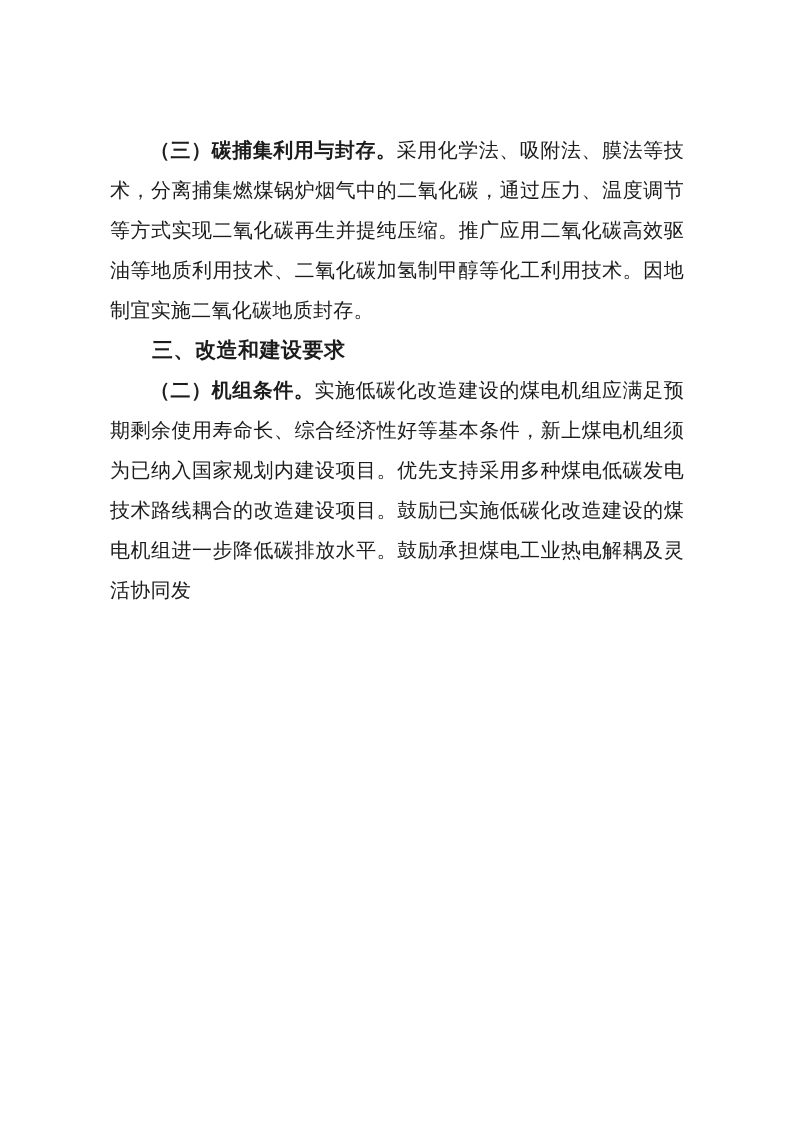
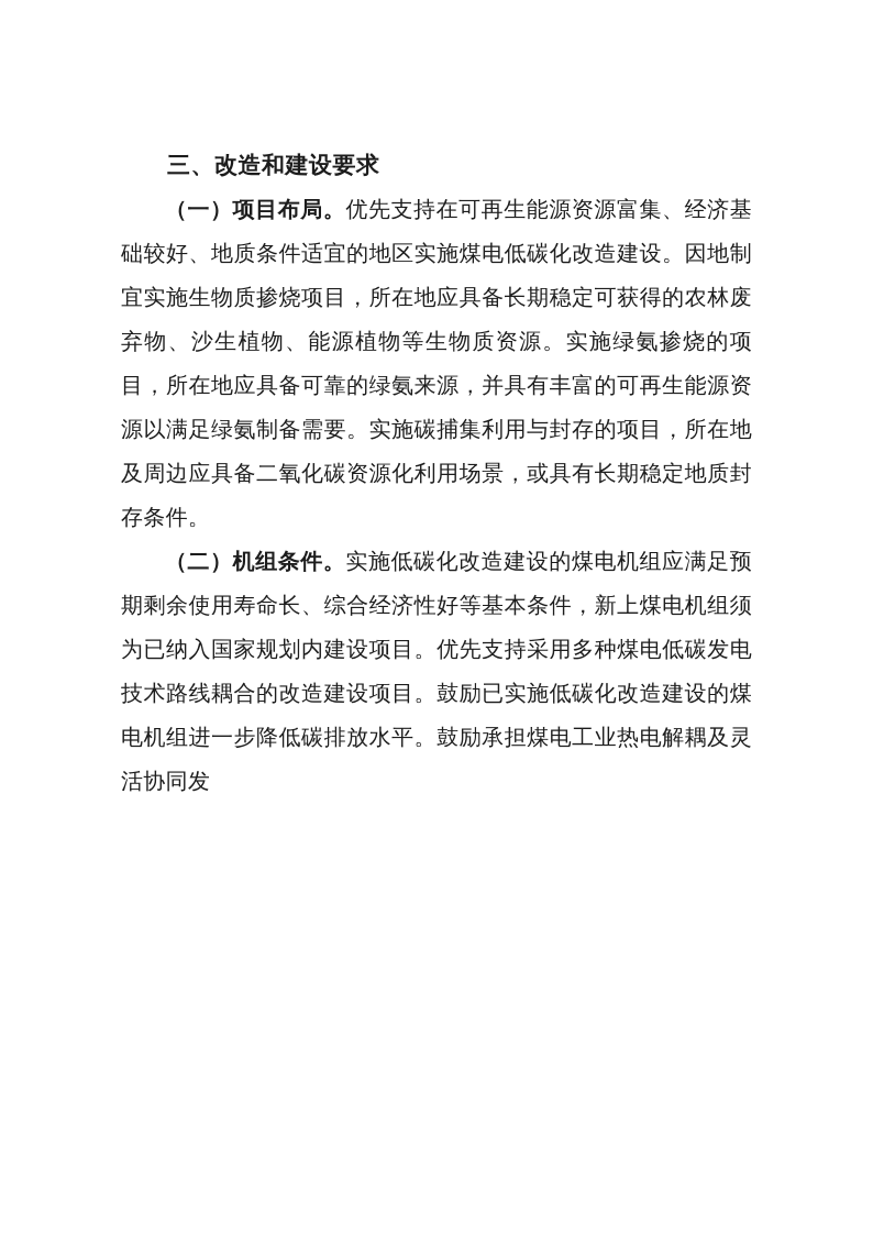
- （三）碳捕集利用与封存。采用化学法、吸附法、膜法等技术，分离捕集燃煤锅炉烟气中的二氧化碳，通过压力、温度调节等方式实现二氧化碳再生并提纯压缩。推广应用二氧化碳高效驱油等地质利用技术、二氧化碳加氢制甲醇等化工利用技术。因地制宜实施二氧化碳地质封存。
  三、改造和建设要求
+ （一）项目布局。优先支持在可再生能源资源富集、经济基础较好、地质条件适宜的地区实施煤电低碳化改造建设。因地制宜实施生物质掺烧项目，所在地应具备长期稳定可获得的农林废弃物、沙生植物、能源植物等生物质资源。实施绿氨掺烧的项目，所在地应具备可靠的绿氨来源，并具有丰富的可再生能源资源以满足绿氨制备需要。实施碳捕集利用与封存的项目，所在地及周边应具备二氧化碳资源化利用场景，或具有长期稳定地质封存条件。
  （二）机组条件。实施低碳化改造建设的煤电机组应满足预期剩余使用寿命长、综合经济性好等基本条件，新上煤电机组须为已纳入国家规划内建设项目。优先支持采用多种煤电低碳发电技术路线耦合的改造建设项目。鼓励已实施低碳化改造建设的煤电机组进一步降低碳排放水平。鼓励承担煤电工业热电解耦及灵活协同发
